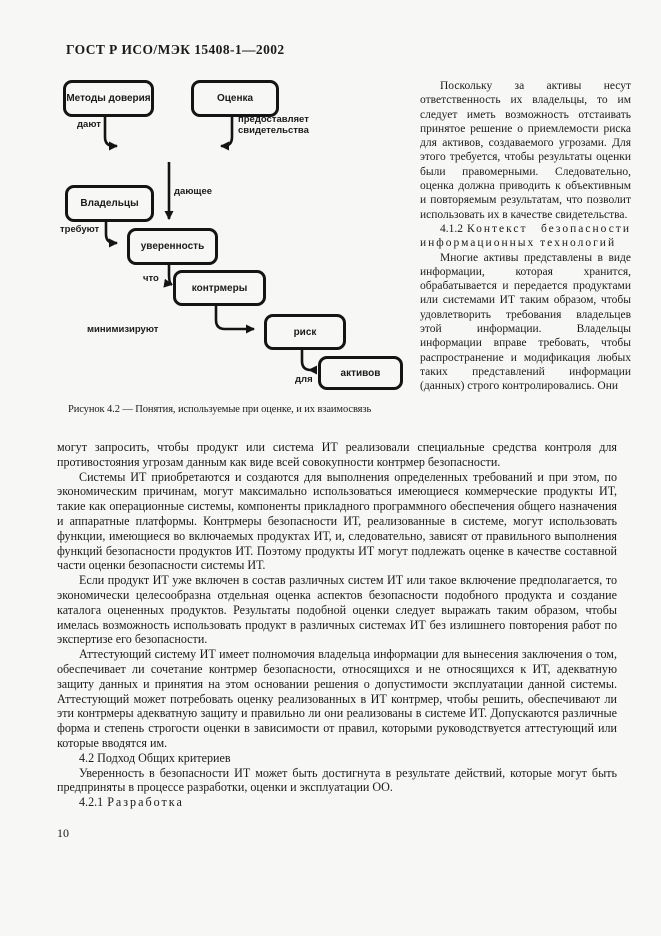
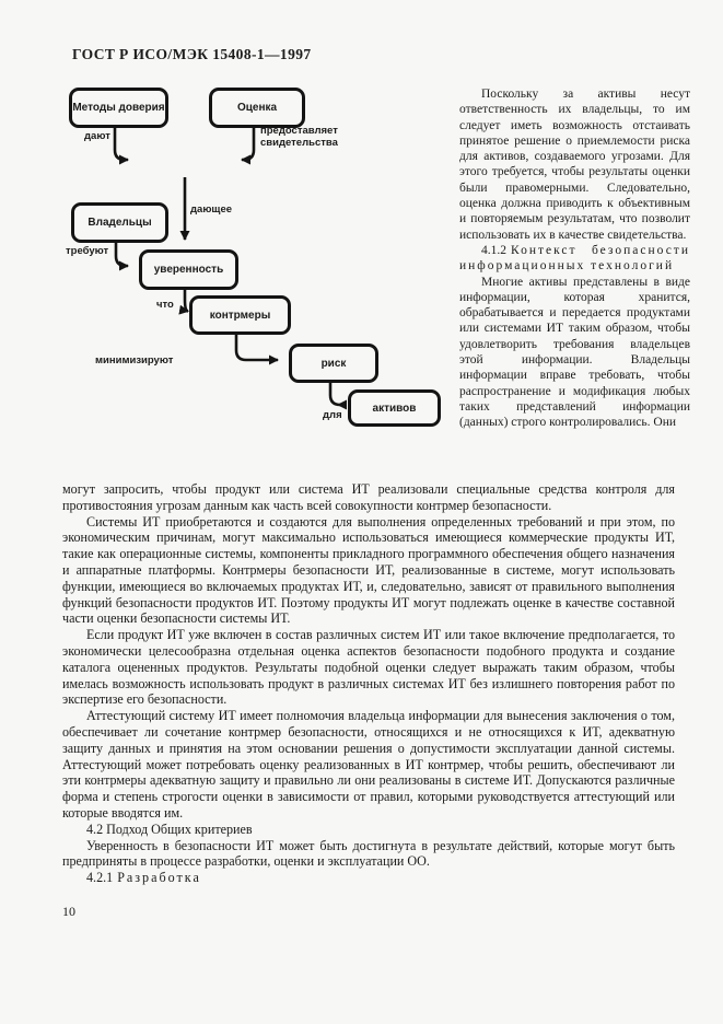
- ГОСТ Р ИСО/МЭК 15408-1—2002
+ ГОСТ Р ИСО/МЭК 15408-1—1997
  Методы доверия
  Оценка
  Владельцы
  уверенность
  контрмеры
  риск
  активов
  дают
  предоставляет свидетельства
  дающее
  требуют
  что
  минимизируют
  для
- Рисунок 4.2 — Понятия, используемые при оценке, и их взаимосвязь
  Поскольку за активы несут ответственность их владельцы, то им следует иметь возможность отстаивать принятое решение о приемлемости риска для активов, создаваемого угрозами. Для этого требуется, чтобы результаты оценки были правомерными. Следовательно, оценка должна приводить к объективным и повторяемым результатам, что позволит использовать их в качестве свидетельства.
  4.1.2 Контекст безопасности информационных технологий
  Многие активы представлены в виде информации, которая хранится, обрабатывается и передается продуктами или системами ИТ таким образом, чтобы удовлетворить требования владельцев этой информации. Владельцы информации вправе требовать, чтобы распространение и модификация любых таких представлений информации (данных) строго контролировались. Они
- могут запросить, чтобы продукт или система ИТ реализовали специальные средства контроля для противостояния угрозам данным как виде всей совокупности контрмер безопасности.
+ могут запросить, чтобы продукт или система ИТ реализовали специальные средства контроля для противостояния угрозам данным как часть всей совокупности контрмер безопасности.
  Системы ИТ приобретаются и создаются для выполнения определенных требований и при этом, по экономическим причинам, могут максимально использоваться имеющиеся коммерческие продукты ИТ, такие как операционные системы, компоненты прикладного программного обеспечения общего назначения и аппаратные платформы. Контрмеры безопасности ИТ, реализованные в системе, могут использовать функции, имеющиеся во включаемых продуктах ИТ, и, следовательно, зависят от правильного выполнения функций безопасности продуктов ИТ. Поэтому продукты ИТ могут подлежать оценке в качестве составной части оценки безопасности системы ИТ.
  Если продукт ИТ уже включен в состав различных систем ИТ или такое включение предполагается, то экономически целесообразна отдельная оценка аспектов безопасности подобного продукта и создание каталога оцененных продуктов. Результаты подобной оценки следует выражать таким образом, чтобы имелась возможность использовать продукт в различных системах ИТ без излишнего повторения работ по экспертизе его безопасности.
  Аттестующий систему ИТ имеет полномочия владельца информации для вынесения заключения о том, обеспечивает ли сочетание контрмер безопасности, относящихся и не относящихся к ИТ, адекватную защиту данных и принятия на этом основании решения о допустимости эксплуатации данной системы. Аттестующий может потребовать оценку реализованных в ИТ контрмер, чтобы решить, обеспечивают ли эти контрмеры адекватную защиту и правильно ли они реализованы в системе ИТ. Допускаются различные форма и степень строгости оценки в зависимости от правил, которыми руководствуется аттестующий или которые вводятся им.
  4.2 Подход Общих критериев
  Уверенность в безопасности ИТ может быть достигнута в результате действий, которые могут быть предприняты в процессе разработки, оценки и эксплуатации ОО.
  4.2.1 Разработка
  10
